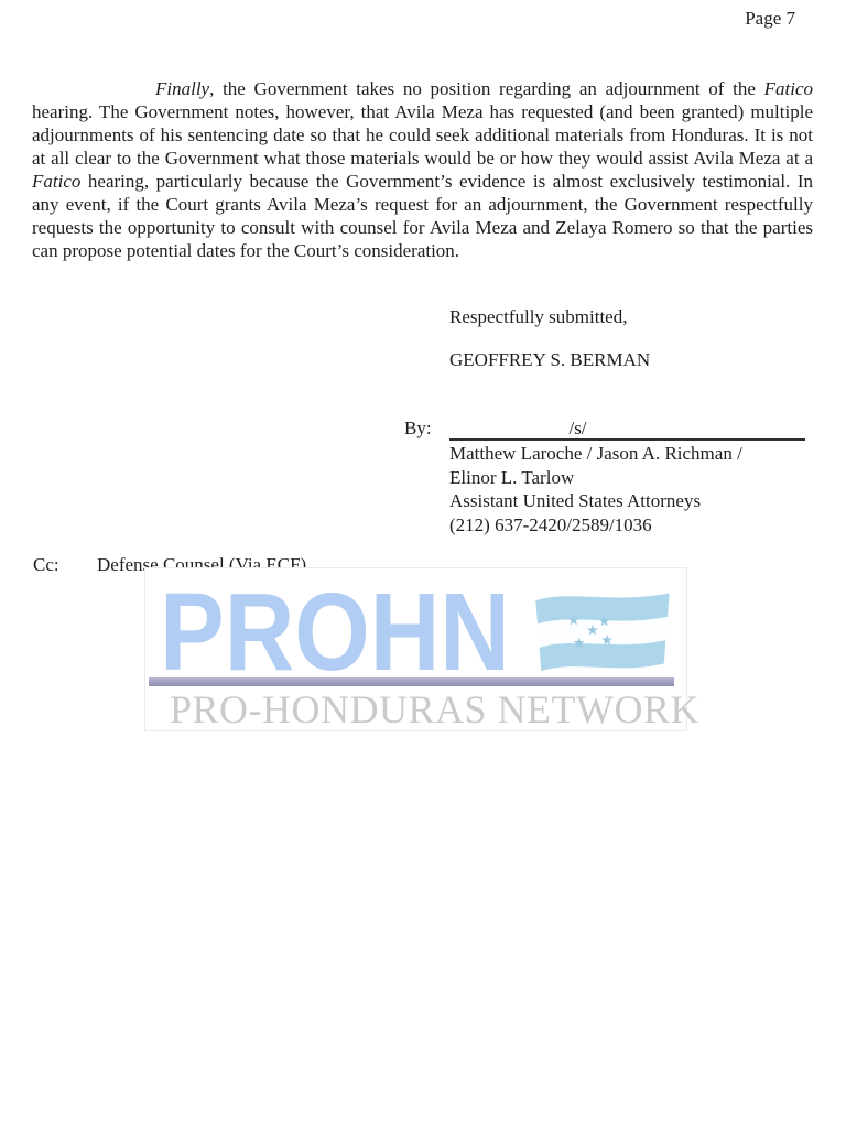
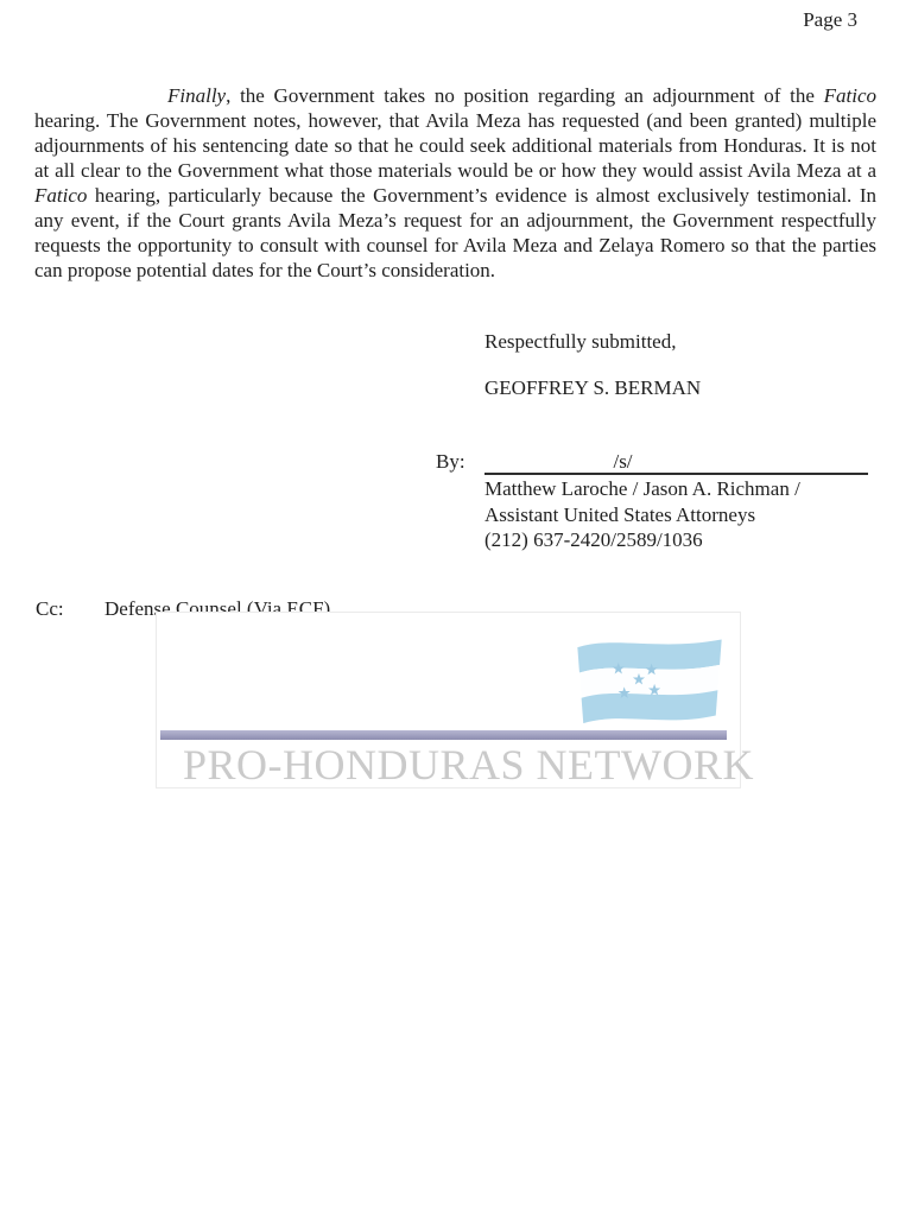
- Page 7
+ Page 3
  Finally, the Government takes no position regarding an adjournment of the Fatico hearing. The Government notes, however, that Avila Meza has requested (and been granted) multiple adjournments of his sentencing date so that he could seek additional materials from Honduras. It is not at all clear to the Government what those materials would be or how they would assist Avila Meza at a Fatico hearing, particularly because the Government’s evidence is almost exclusively testimonial. In any event, if the Court grants Avila Meza’s request for an adjournment, the Government respectfully requests the opportunity to consult with counsel for Avila Meza and Zelaya Romero so that the parties can propose potential dates for the Court’s consideration.
  Respectfully submitted,
  GEOFFREY S. BERMAN
  By:
  /s/
  Matthew Laroche / Jason A. Richman /
- Elinor L. Tarlow
  Assistant United States Attorneys
  (212) 637-2420/2589/1036
  Cc: Defense Counsel (Via ECF)
- PROHN
  PRO-HONDURAS NETWORK
